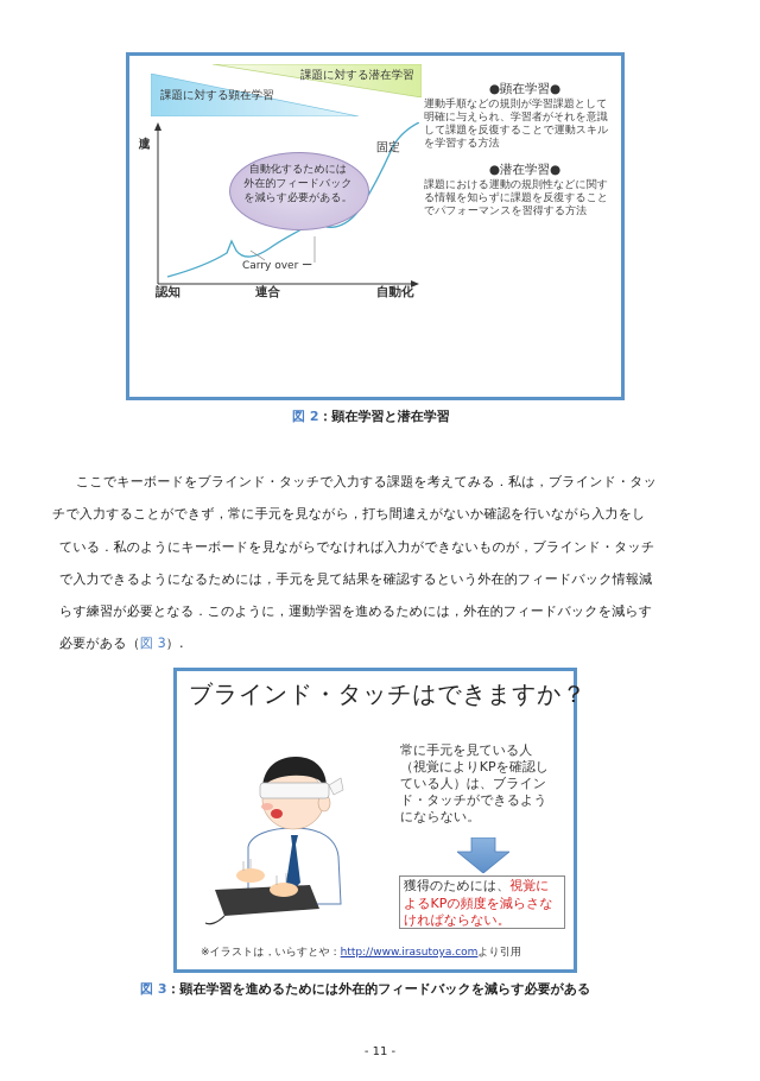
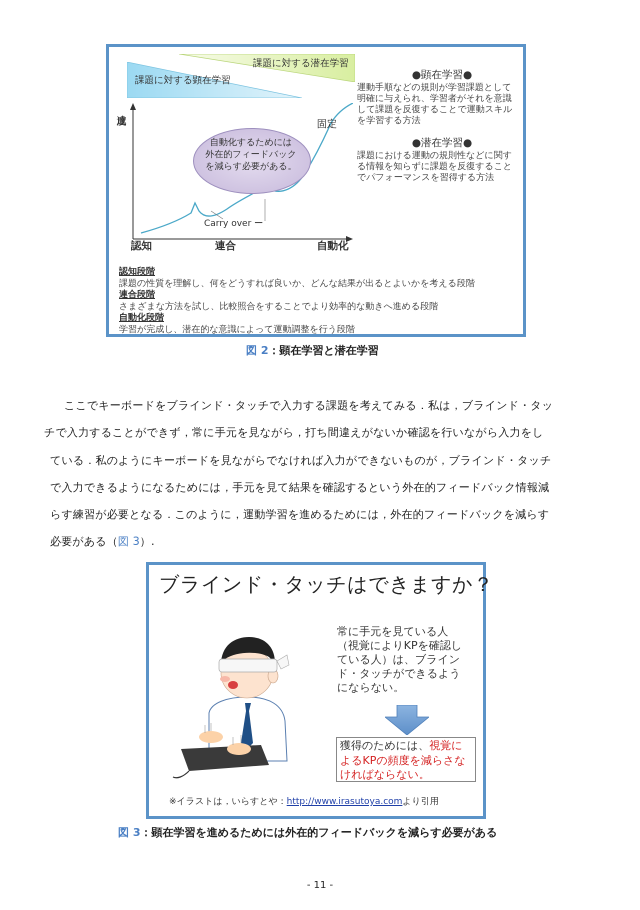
  課題に対する潜在学習
  課題に対する顕在学習
  自動化するためには
  外在的フィードバック
  を減らす必要がある。
  固定
  Carry over ー
  認知
  連合
  自動化
  ●顕在学習●
  運動手順などの規則が学習課題として
  明確に与えられ、学習者がそれを意識
  して課題を反復することで運動スキル
  を学習する方法
  ●潜在学習●
  課題における運動の規則性などに関す
  る情報を知らずに課題を反復すること
  でパフォーマンスを習得する方法
+ 認知段階
+ 課題の性質を理解し、何をどうすれば良いか、どんな結果が出るとよいかを考える段階
+ 連合段階
+ さまざまな方法を試し、比較照合をすることでより効率的な動きへ進める段階
+ 自動化段階
+ 学習が完成し、潜在的な意識によって運動調整を行う段階
  図 2：顕在学習と潜在学習
  ここでキーボードをブラインド・タッチで入力する課題を考えてみる．私は，ブラインド・タッ
  チで入力することができず，常に手元を見ながら，打ち間違えがないか確認を行いながら入力をし
  ている．私のようにキーボードを見ながらでなければ入力ができないものが，ブラインド・タッチ
  で入力できるようになるためには，手元を見て結果を確認するという外在的フィードバック情報減
  らす練習が必要となる．このように，運動学習を進めるためには，外在的フィードバックを減らす
  必要がある（図 3）.
  ブラインド・タッチはできますか？
  常に手元を見ている人
  （視覚によりKPを確認し
  ている人）は、ブライン
  ド・タッチができるよう
  にならない。
  獲得のためには、視覚に
  よるKPの頻度を減らさな
  ければならない。
  ※イラストは，いらすとや：http://www.irasutoya.comより引用
  図 3：顕在学習を進めるためには外在的フィードバックを減らす必要がある
  - 11 -
